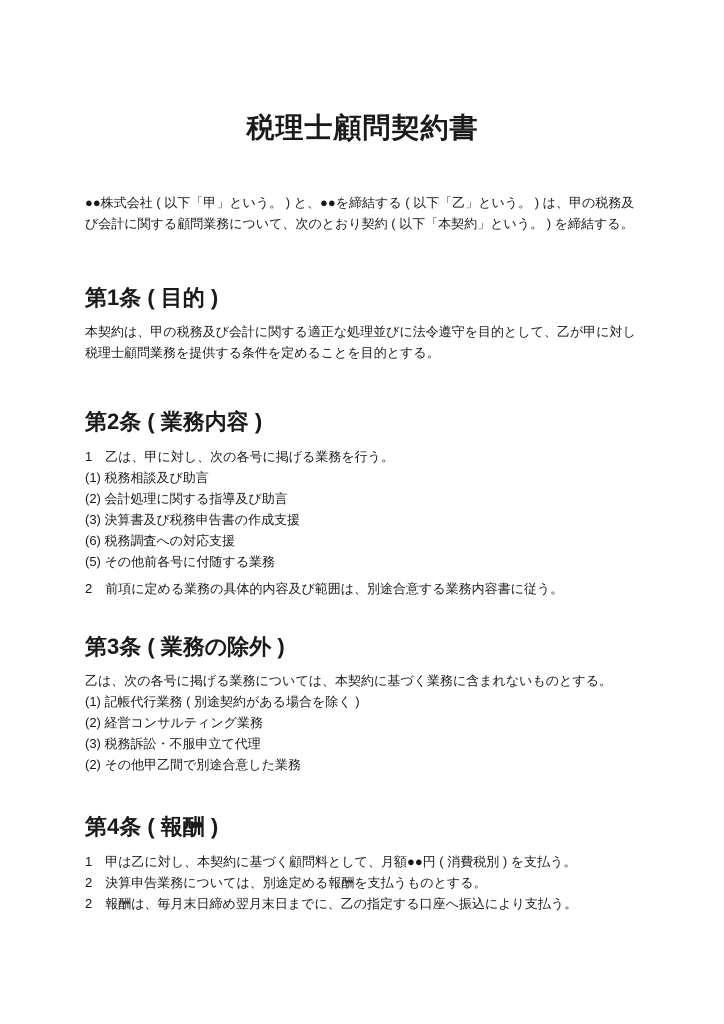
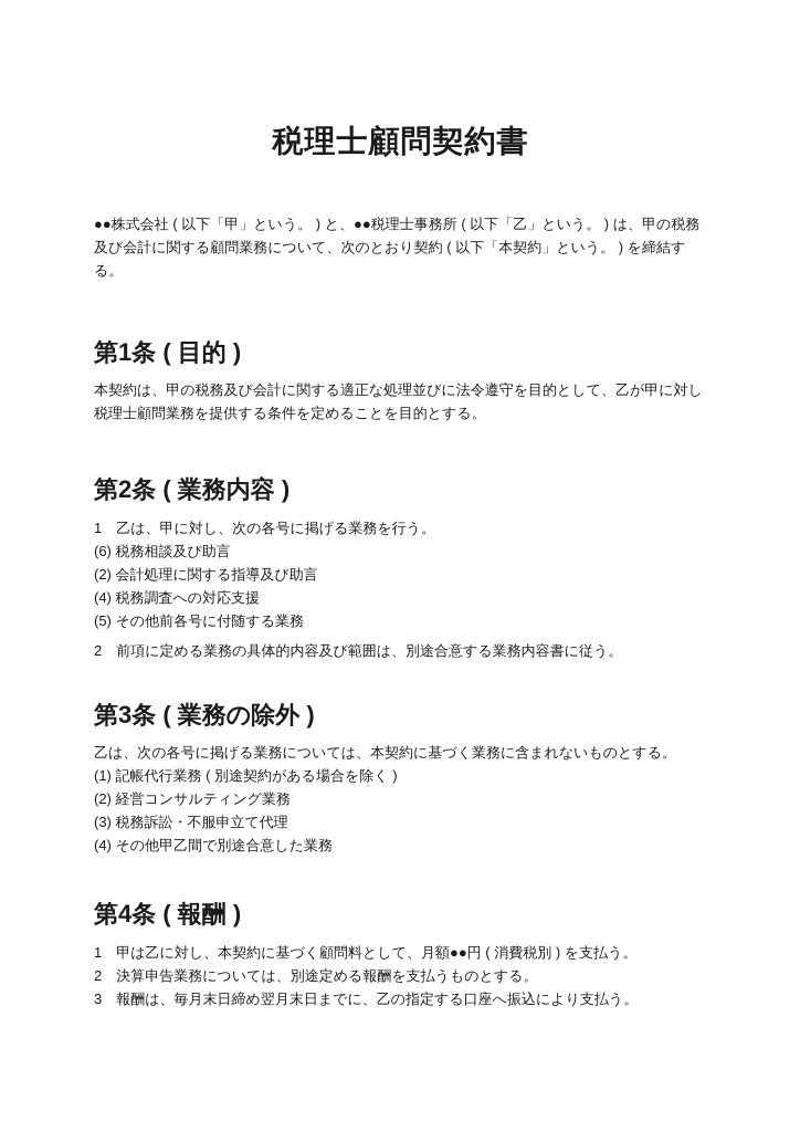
  税理士顧問契約書
- ●●株式会社 ( 以下「甲」という。 ) と、●●を締結する ( 以下「乙」という。 ) は、甲の税務及び会計に関する顧問業務について、次のとおり契約 ( 以下「本契約」という。 ) を締結する。
+ ●●株式会社 ( 以下「甲」という。 ) と、●●税理士事務所 ( 以下「乙」という。 ) は、甲の税務及び会計に関する顧問業務について、次のとおり契約 ( 以下「本契約」という。 ) を締結する。
  第1条 ( 目的 )
  本契約は、甲の税務及び会計に関する適正な処理並びに法令遵守を目的として、乙が甲に対し税理士顧問業務を提供する条件を定めることを目的とする。
  第2条 ( 業務内容 )
  1 乙は、甲に対し、次の各号に掲げる業務を行う。
- (1) 税務相談及び助言
+ (6) 税務相談及び助言
  (2) 会計処理に関する指導及び助言
- (3) 決算書及び税務申告書の作成支援
- (6) 税務調査への対応支援
+ (4) 税務調査への対応支援
  (5) その他前各号に付随する業務
  2 前項に定める業務の具体的内容及び範囲は、別途合意する業務内容書に従う。
  第3条 ( 業務の除外 )
  乙は、次の各号に掲げる業務については、本契約に基づく業務に含まれないものとする。
  (1) 記帳代行業務 ( 別途契約がある場合を除く )
  (2) 経営コンサルティング業務
  (3) 税務訴訟・不服申立て代理
- (2) その他甲乙間で別途合意した業務
+ (4) その他甲乙間で別途合意した業務
  第4条 ( 報酬 )
  1 甲は乙に対し、本契約に基づく顧問料として、月額●●円 ( 消費税別 ) を支払う。
  2 決算申告業務については、別途定める報酬を支払うものとする。
- 2 報酬は、毎月末日締め翌月末日までに、乙の指定する口座へ振込により支払う。
+ 3 報酬は、毎月末日締め翌月末日までに、乙の指定する口座へ振込により支払う。
